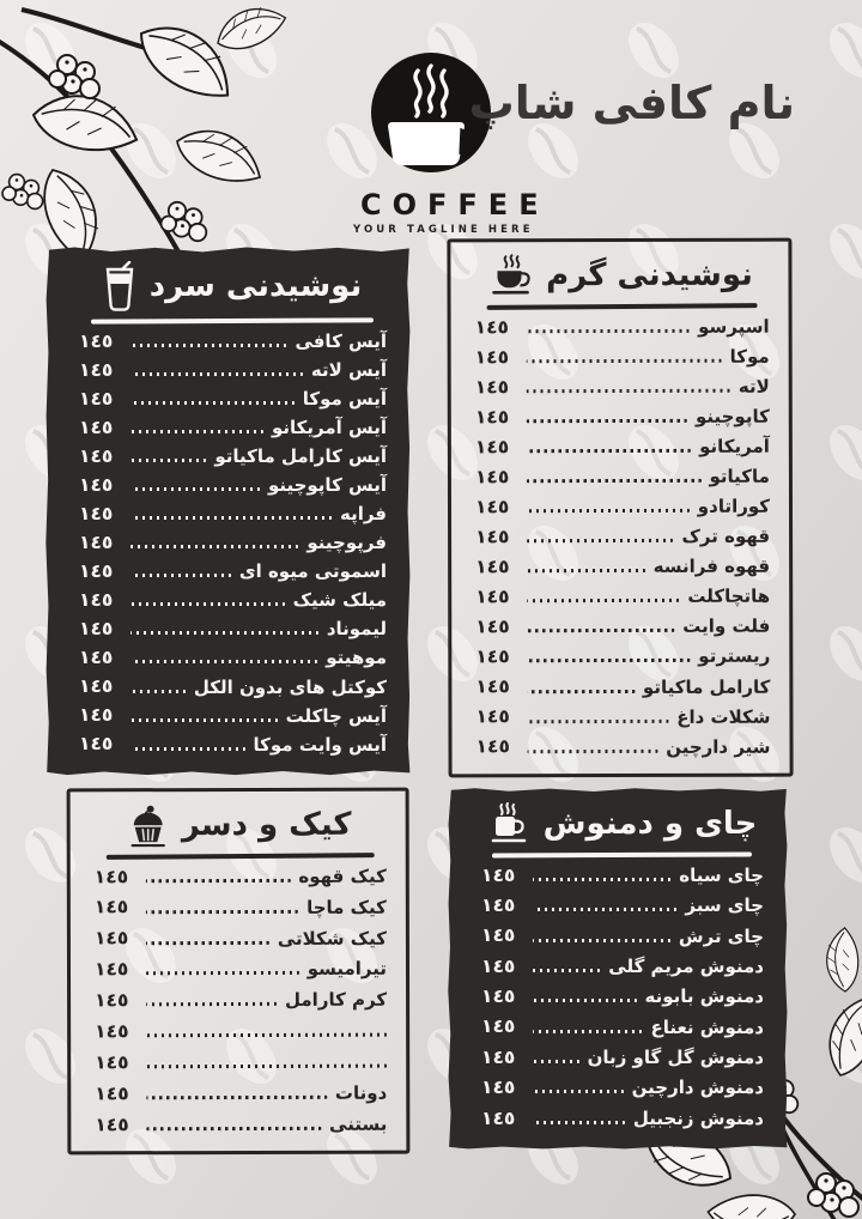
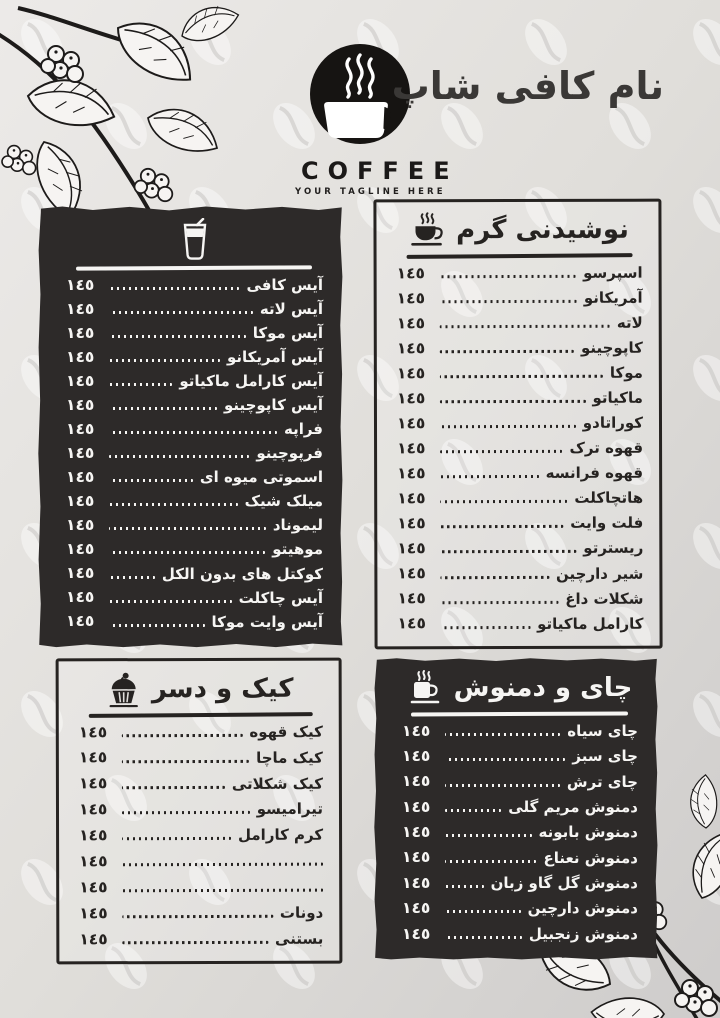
  COFFEE
  YOUR TAGLINE HERE
  نام کافی شاپ
- نوشیدنی سرد
  آیس کافی
  ١٤٥
  آیس لاته
  ١٤٥
  آیس موکا
  ١٤٥
  آیس آمریکانو
  ١٤٥
  آیس کارامل ماکیاتو
  ١٤٥
  آیس کاپوچینو
  ١٤٥
  فراپه
  ١٤٥
  فرپوچینو
  ١٤٥
  اسموتی میوه ای
  ١٤٥
  میلک شیک
  ١٤٥
  لیموناد
  ١٤٥
  موهیتو
  ١٤٥
  کوکتل های بدون الکل
  ١٤٥
  آیس چاکلت
  ١٤٥
  آیس وایت موکا
  ١٤٥
  نوشیدنی گرم
  اسپرسو
  ١٤٥
- موکا
+ آمریکانو
  ١٤٥
  لاته
  ١٤٥
  کاپوچینو
  ١٤٥
- آمریکانو
+ موکا
  ١٤٥
  ماکیاتو
  ١٤٥
  کوراتادو
  ١٤٥
  قهوه ترک
  ١٤٥
  قهوه فرانسه
  ١٤٥
  هاتچاکلت
  ١٤٥
  فلت وایت
  ١٤٥
  ریسترتو
  ١٤٥
- کارامل ماکیاتو
+ شیر دارچین
  ١٤٥
  شکلات داغ
  ١٤٥
- شیر دارچین
+ کارامل ماکیاتو
  ١٤٥
  کیک و دسر
  کیک قهوه
  ١٤٥
  کیک ماچا
  ١٤٥
  کیک شکلاتی
  ١٤٥
  تیرامیسو
  ١٤٥
  کرم کارامل
  ١٤٥
  ١٤٥
  ١٤٥
  دونات
  ١٤٥
  بستنی
  ١٤٥
  چای و دمنوش
  چای سیاه
  ١٤٥
  چای سبز
  ١٤٥
  چای ترش
  ١٤٥
  دمنوش مریم گلی
  ١٤٥
  دمنوش بابونه
  ١٤٥
  دمنوش نعناع
  ١٤٥
  دمنوش گل گاو زبان
  ١٤٥
  دمنوش دارچین
  ١٤٥
  دمنوش زنجبیل
  ١٤٥
